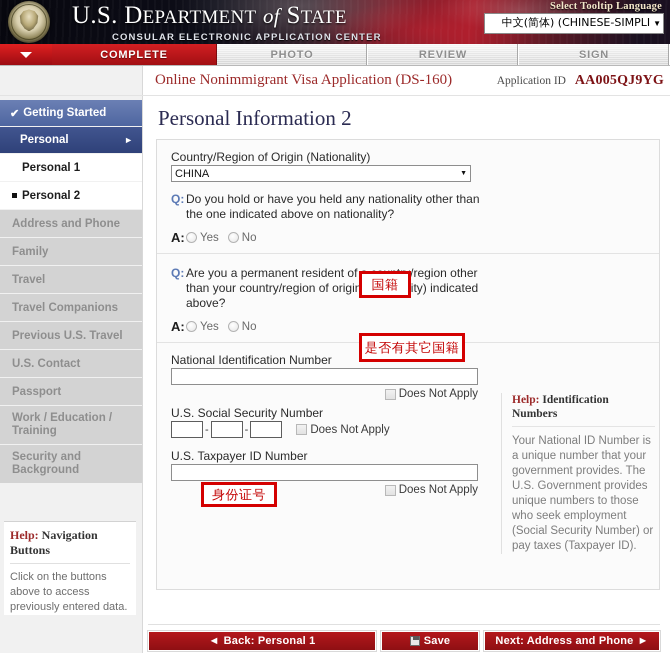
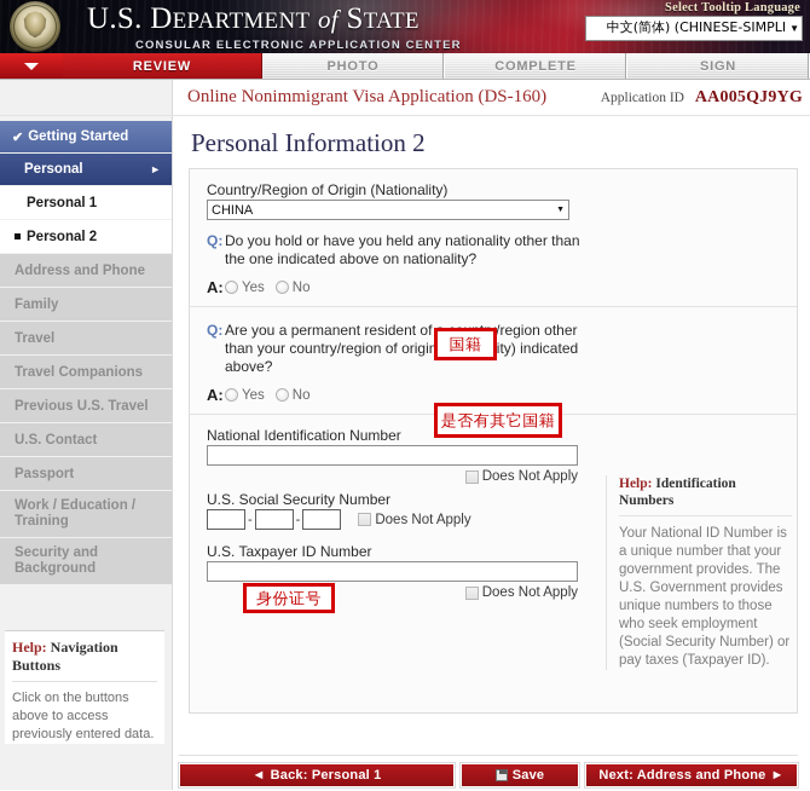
  U.S. DEPARTMENT of STATE
  CONSULAR ELECTRONIC APPLICATION CENTER
  Select Tooltip Language
  中文(简体) (CHINESE-SIMPLI
  ▼
- COMPLETE
+ REVIEW
  PHOTO
- REVIEW
+ COMPLETE
  SIGN
  Online Nonimmigrant Visa Application (DS-160)
  Application ID
  AA005QJ9YG
  ✔
  Getting Started
  Personal
  ►
  Personal 1
  Personal 2
  Address and Phone
  Family
  Travel
  Travel Companions
  Previous U.S. Travel
  U.S. Contact
  Passport
  Work / Education /
  Training
  Security and
  Background
  Help: Navigation Buttons
  Click on the buttons above to access previously entered data.
  Personal Information 2
  Country/Region of Origin (Nationality)
  CHINA
  Q:
  Do you hold or have you held any nationality other than the one indicated above on nationality?
  A:
  Yes
  No
  Q:
  Are you a permanent resident of/region other than your country/region of origiity) indicated above?
  A:
  Yes
  No
  National Identification Number
  Does Not Apply
  U.S. Social Security Number
  -
  -
  Does Not Apply
  U.S. Taxpayer ID Number
  Does Not Apply
  Help: Identification Numbers
  Your National ID Number is a unique number that your government provides. The U.S. Government provides unique numbers to those who seek employment (Social Security Number) or pay taxes (Taxpayer ID).
  国籍
  是否有其它国籍
  身份证号
  ◄
  Back: Personal 1
  Save
  Next: Address and Phone
  ►
